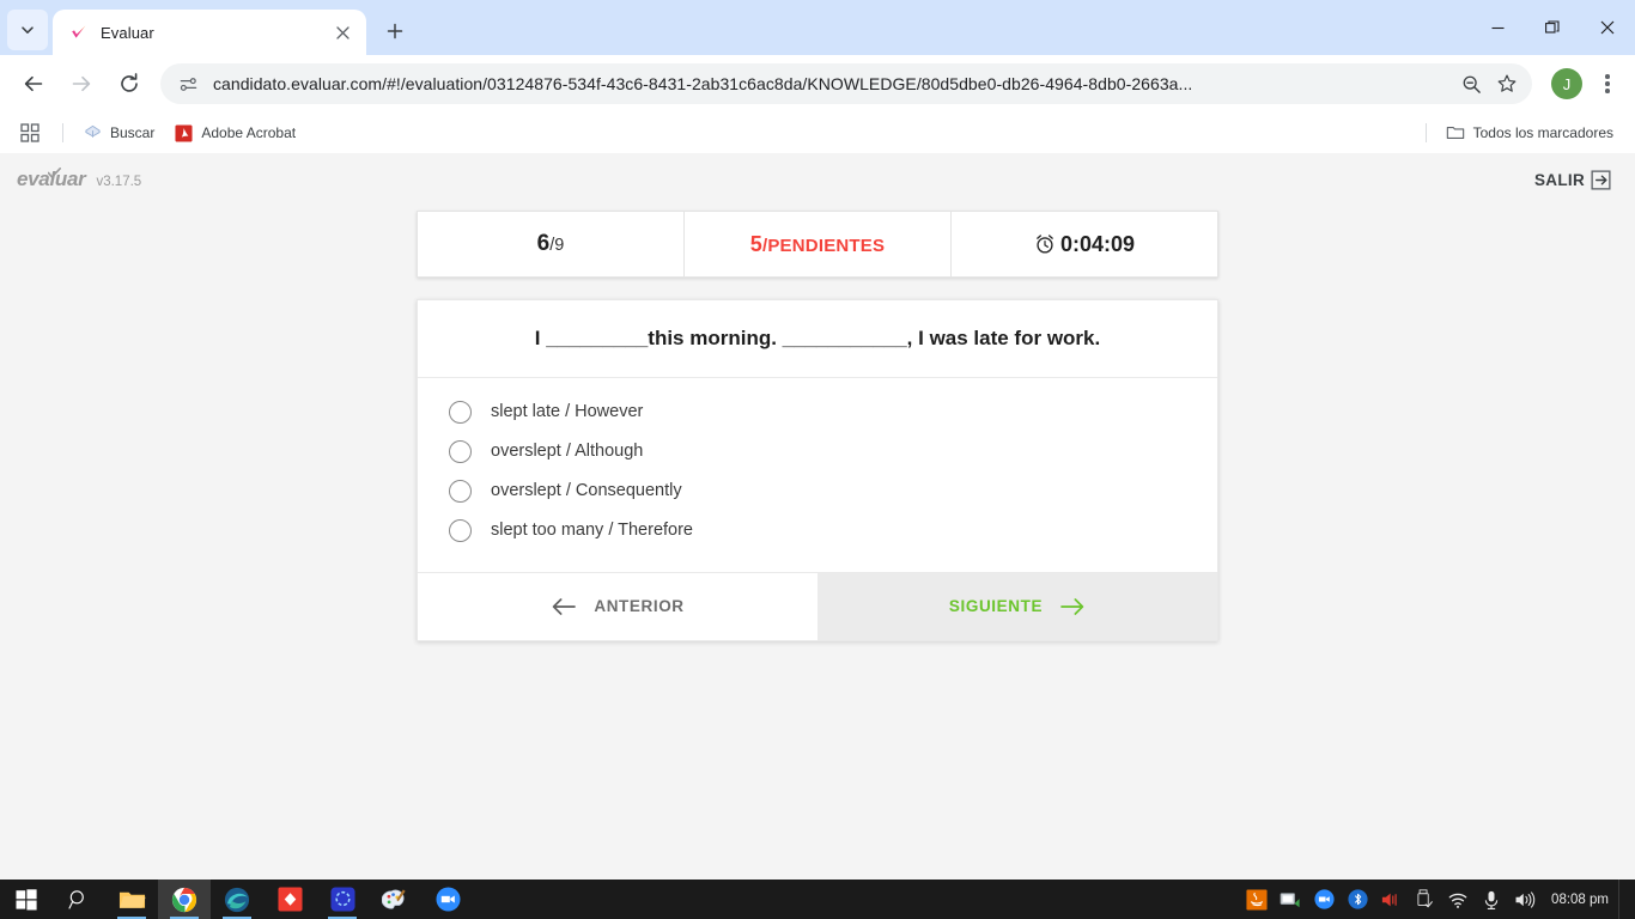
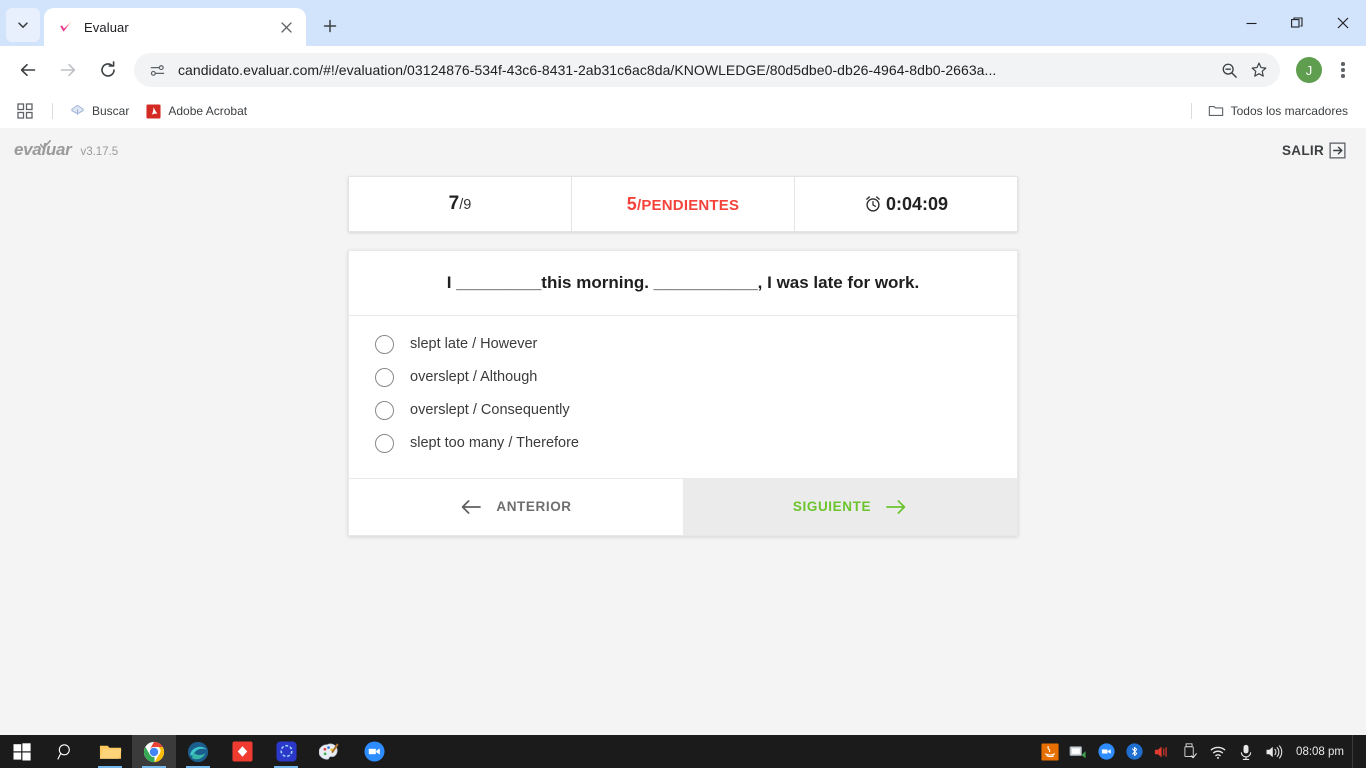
  Evaluar
  candidato.evaluar.com/#!/evaluation/03124876-534f-43c6-8431-2ab31c6ac8da/KNOWLEDGE/80d5dbe0-db26-4964-8db0-2663a...
  J
  Buscar
  Adobe Acrobat
  Todos los marcadores
  evaluar
  v3.17.5
  SALIR
- 6/9
+ 7/9
  5/PENDIENTES
  0:04:09
  I _________this morning. ___________, I was late for work.
  slept late / However
  overslept / Although
  overslept / Consequently
  slept too many / Therefore
  ANTERIOR
  SIGUIENTE
  08:08 pm
